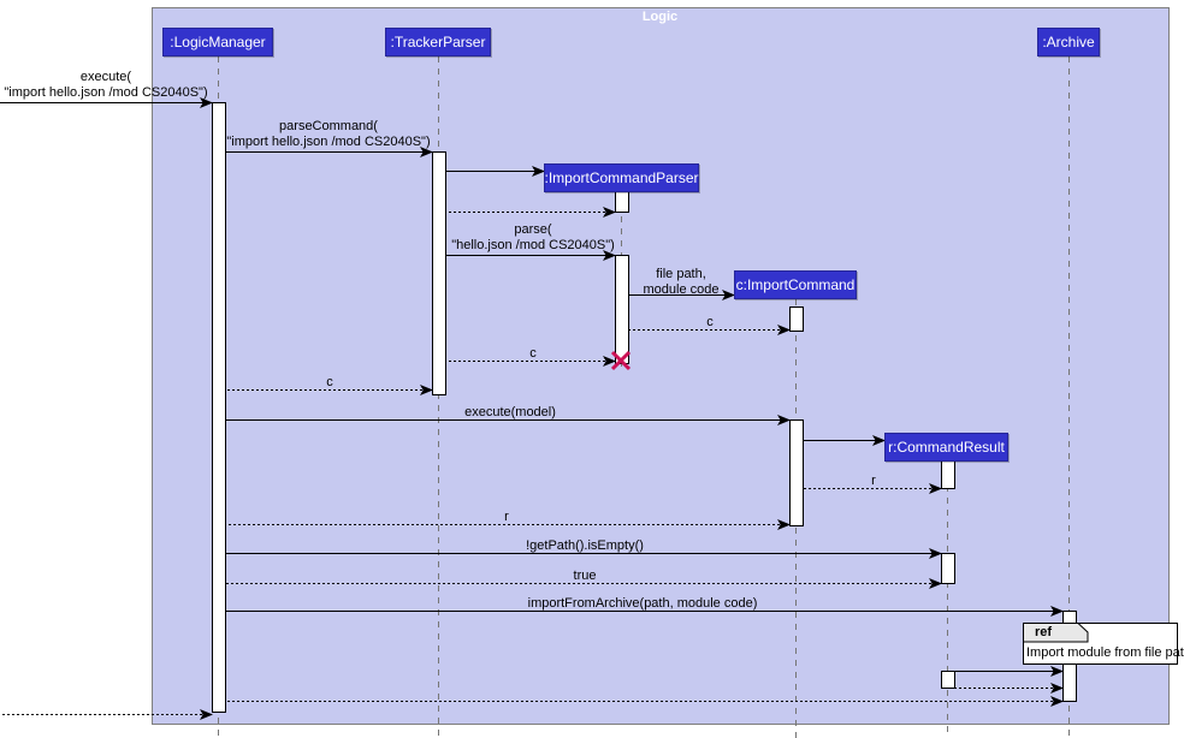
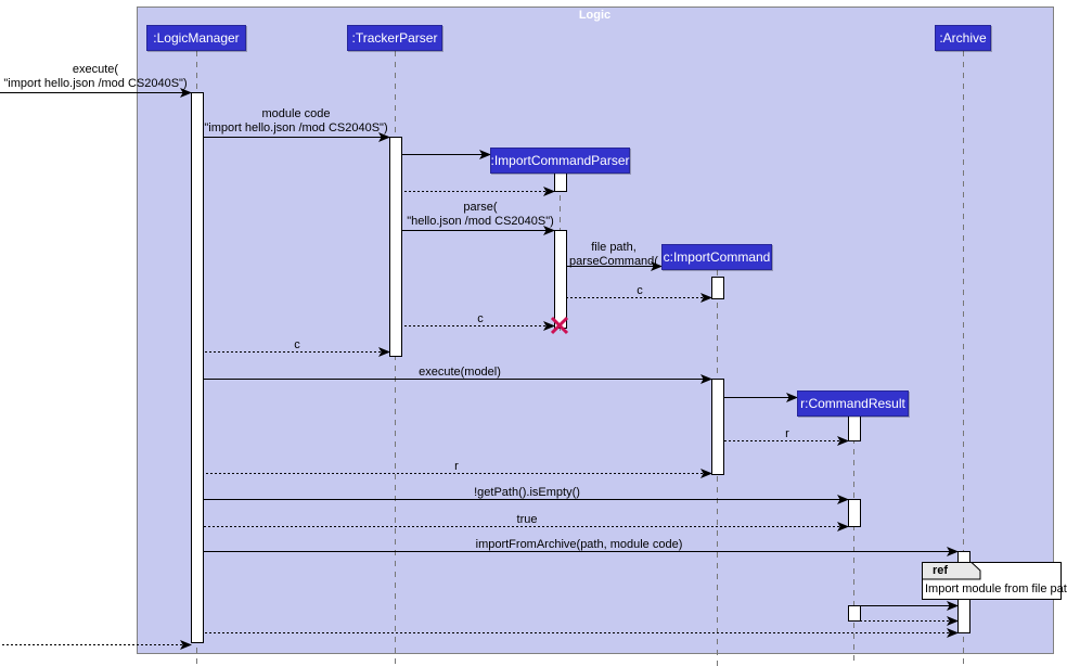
  Logic
  :LogicManager
  :TrackerParser
  :ImportCommandParser
  c:ImportCommand
  r:CommandResult
  :Archive
  execute(
  "import hello.json /mod CS2040S")
- parseCommand(
+ module code
  "import hello.json /mod CS2040S")
  parse(
  "hello.json /mod CS2040S")
  file path,
- module code
+ parseCommand(
  c
  c
  c
  execute(model)
  r
  r
  !getPath().isEmpty()
  true
  importFromArchive(path, module code)
  ref
  Import module from file pat
